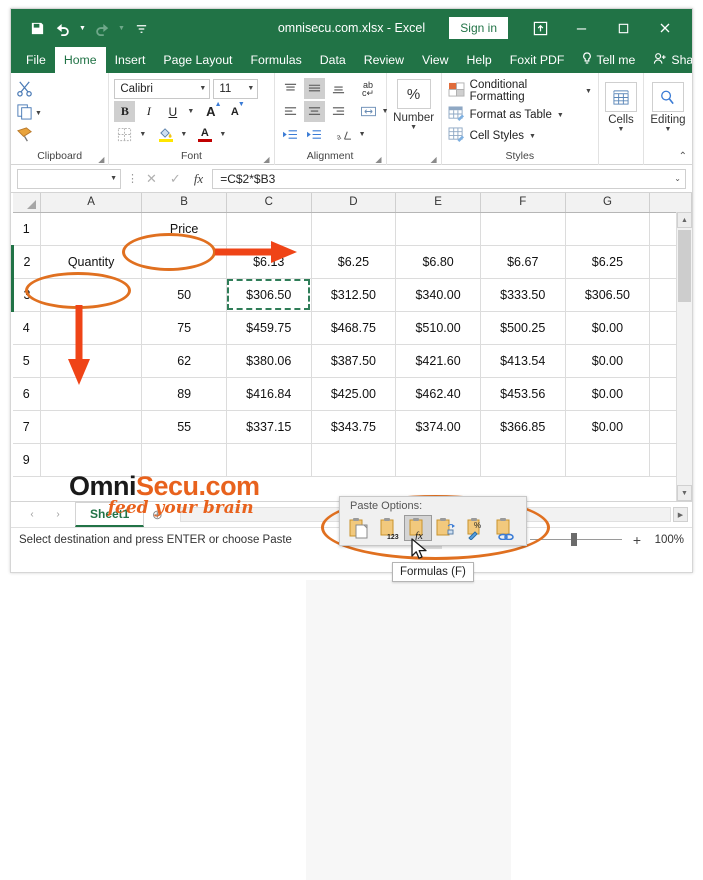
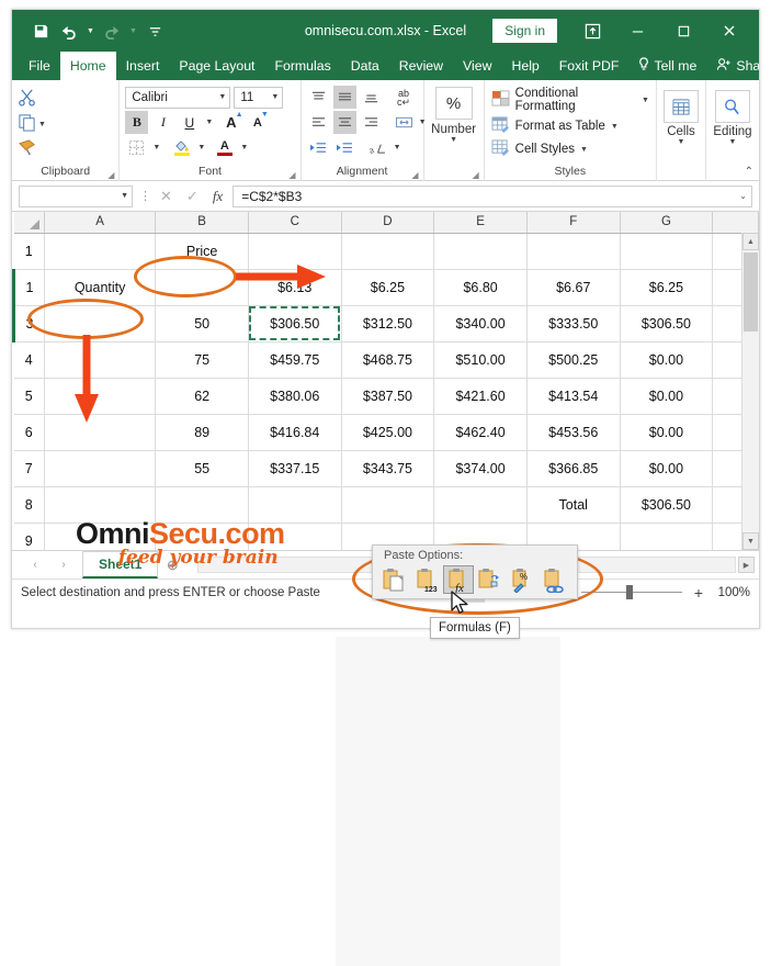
  omnisecu.com.xlsx - Excel
  Sign in
  File
  Home
  Insert
  Page Layout
  Formulas
  Data
  Review
  View
  Help
  Foxit PDF
  Tell me
  Clipboard
  ◢
  Calibri
  11
  B
  I
  U
  A
  A
  A
  Font
  ◢
  ab
  c↵
  Alignment
  ◢
  %
  Number
  ◢
  Conditional Formatting
  Format as Table
  Cell Styles
  Styles
  Cells
  Editing
  ⌃
  ⋮
  ✕
  ✓
  fx
  =C$2*$B3
  ⌄
  	A	B	C	D	E	F	G
  1		Price
- 2	Quantity		$6.3	$6.25	$6.80	$6.67	$6.25
+ 1	Quantity		$6.3	$6.25	$6.80	$6.67	$6.25
  3		50	$306.50	$312.50	$340.00	$333.50	$306.50
  4		75	$459.75	$468.75	$510.00	$500.25	$0.00
  5		62	$380.06	$387.50	$421.60	$413.54	$0.00
  6		89	$416.84	$425.00	$462.40	$453.56	$0.00
  7		55	$337.15	$343.75	$374.00	$366.85	$0.00
+ 8						Total	$306.50
  9
  ‹
  ›
  Sheet1
  ⊕
  Select destination and press ENTER or choose Paste
  +
  100%
  OmniSecu.com
  feed your brain
  Paste Options:
  fx
  %
  Formulas (F)
